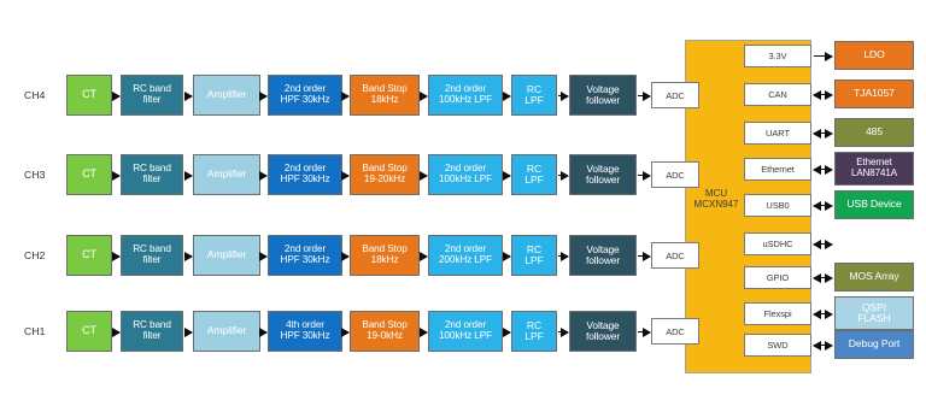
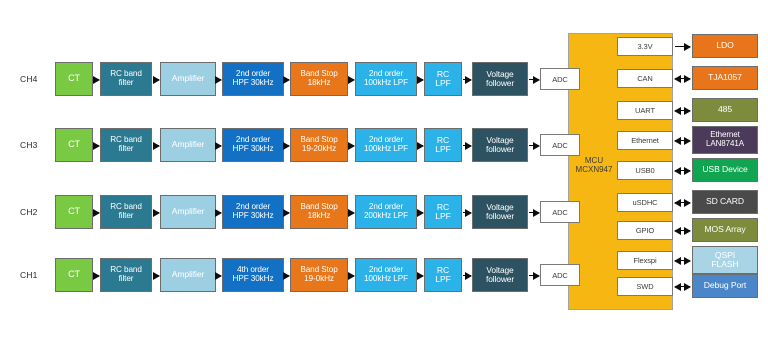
  CH4
  CT
  RC band
  filter
  Amplifier
  2nd order
  HPF 30kHz
  Band Stop
  18kHz
  2nd order
  100kHz LPF
  RC
  LPF
  Voltage
  follower
  ADC
  CH3
  CT
  RC band
  filter
  Amplifier
  2nd order
  HPF 30kHz
  Band Stop
  19-20kHz
  2nd order
  100kHz LPF
  RC
  LPF
  Voltage
  follower
  ADC
  CH2
  CT
  RC band
  filter
  Amplifier
  2nd order
  HPF 30kHz
  Band Stop
  18kHz
  2nd order
  200kHz LPF
  RC
  LPF
  Voltage
  follower
  ADC
  CH1
  CT
  RC band
  filter
  Amplifier
  4th order
  HPF 30kHz
  Band Stop
  19-0kHz
  2nd order
  100kHz LPF
  RC
  LPF
  Voltage
  follower
  ADC
  MCU
  MCXN947
  3.3V
  LDO
  CAN
  TJA1057
  UART
  485
  Ethernet
  Ethernet
  LAN8741A
  USB0
  USB Device
  uSDHC
+ SD CARD
  GPIO
  MOS Array
  Flexspi
  QSPI
  FLASH
  SWD
  Debug Port
